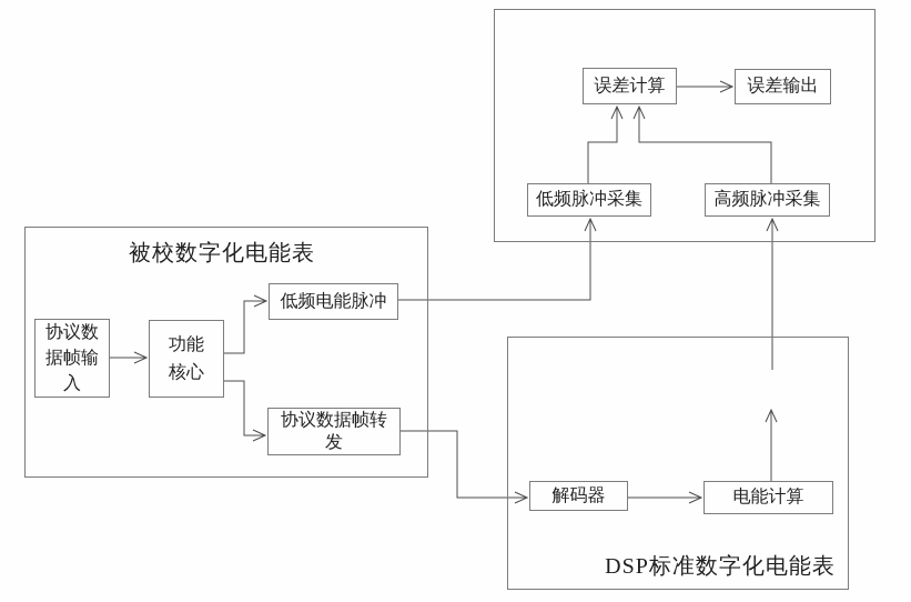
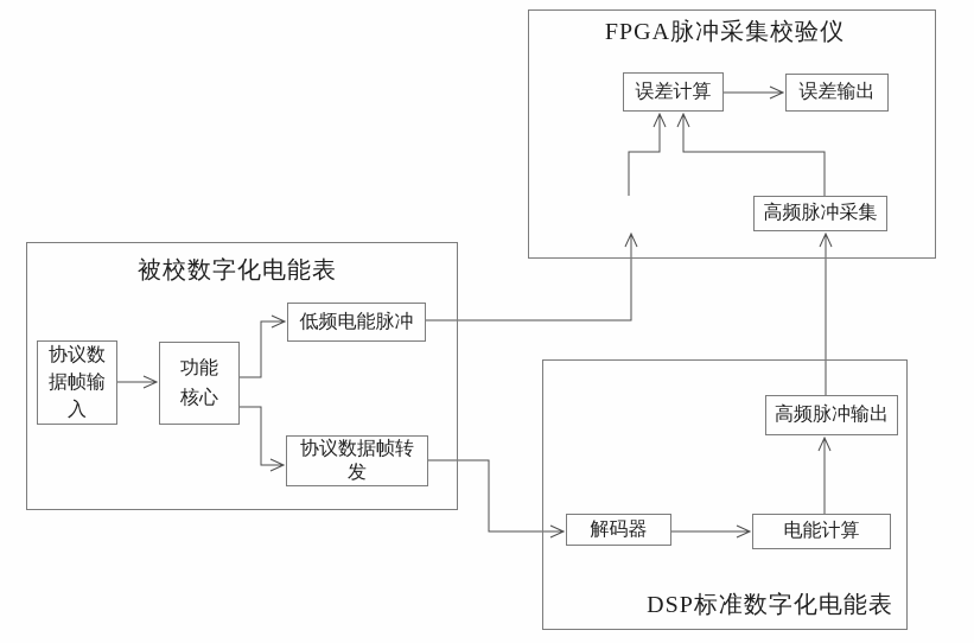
+ FPGA脉冲采集校验仪
  被校数字化电能表
  DSP标准数字化电能表
  协议数
  据帧输
  入
  功能
  核心
  低频电能脉冲
  协议数据帧转
  发
  误差计算
  误差输出
- 低频脉冲采集
  高频脉冲采集
  解码器
  电能计算
+ 高频脉冲输出
